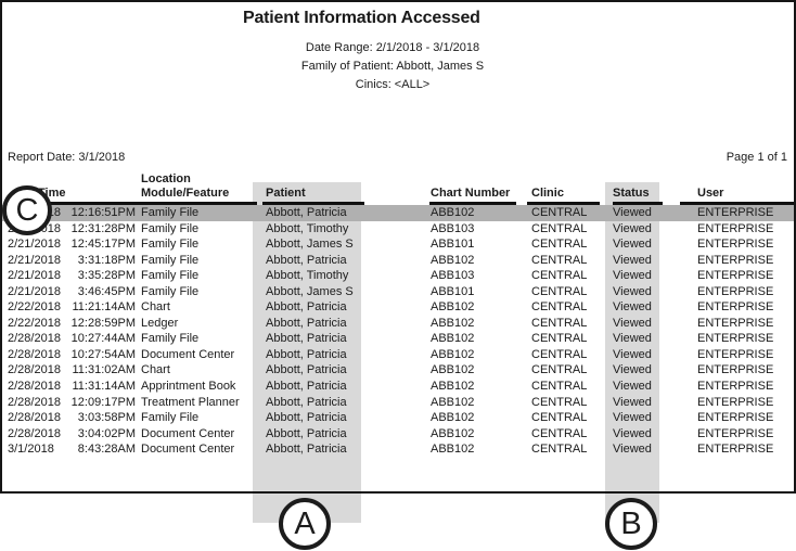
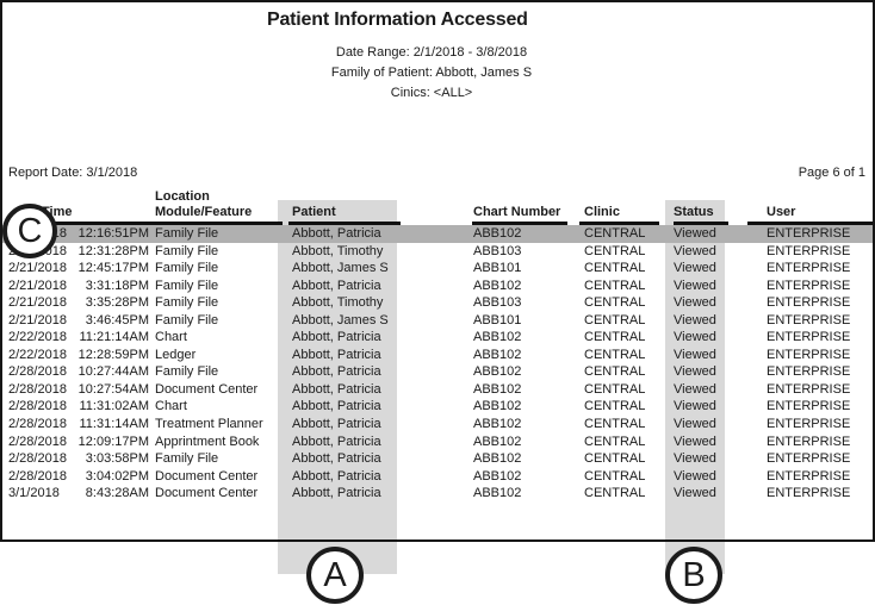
  Patient Information Accessed
- Date Range: 2/1/2018 - 3/1/2018
+ Date Range: 2/1/2018 - 3/8/2018
  Family of Patient: Abbott, James S
  Cinics: <ALL>
  Report Date: 3/1/2018
- Page 1 of 1
+ Page 6 of 1
  ime
  Location
  Module/Feature
  Patient
  Chart Number
  Clinic
  Status
  User
  12:16:51PM
  Family File
  Abbott, Patricia
  ABB102
  CENTRAL
  Viewed
  ENTERPRISE
  12:31:28PM
  Family File
  Abbott, Timothy
  ABB103
  CENTRAL
  Viewed
  ENTERPRISE
  2/21/2018
  12:45:17PM
  Family File
  Abbott, James S
  ABB101
  CENTRAL
  Viewed
  ENTERPRISE
  2/21/2018
  3:31:18PM
  Family File
  Abbott, Patricia
  ABB102
  CENTRAL
  Viewed
  ENTERPRISE
  2/21/2018
  3:35:28PM
  Family File
  Abbott, Timothy
  ABB103
  CENTRAL
  Viewed
  ENTERPRISE
  2/21/2018
  3:46:45PM
  Family File
  Abbott, James S
  ABB101
  CENTRAL
  Viewed
  ENTERPRISE
  2/22/2018
  11:21:14AM
  Chart
  Abbott, Patricia
  ABB102
  CENTRAL
  Viewed
  ENTERPRISE
  2/22/2018
  12:28:59PM
  Ledger
  Abbott, Patricia
  ABB102
  CENTRAL
  Viewed
  ENTERPRISE
  2/28/2018
  10:27:44AM
  Family File
  Abbott, Patricia
  ABB102
  CENTRAL
  Viewed
  ENTERPRISE
  2/28/2018
  10:27:54AM
  Document Center
  Abbott, Patricia
  ABB102
  CENTRAL
  Viewed
  ENTERPRISE
  2/28/2018
  11:31:02AM
  Chart
  Abbott, Patricia
  ABB102
  CENTRAL
  Viewed
  ENTERPRISE
  2/28/2018
  11:31:14AM
- Apprintment Book
+ Treatment Planner
  Abbott, Patricia
  ABB102
  CENTRAL
  Viewed
  ENTERPRISE
  2/28/2018
  12:09:17PM
- Treatment Planner
+ Apprintment Book
  Abbott, Patricia
  ABB102
  CENTRAL
  Viewed
  ENTERPRISE
  2/28/2018
  3:03:58PM
  Family File
  Abbott, Patricia
  ABB102
  CENTRAL
  Viewed
  ENTERPRISE
  2/28/2018
  3:04:02PM
  Document Center
  Abbott, Patricia
  ABB102
  CENTRAL
  Viewed
  ENTERPRISE
  3/1/2018
  8:43:28AM
  Document Center
  Abbott, Patricia
  ABB102
  CENTRAL
  Viewed
  ENTERPRISE
  C
  A
  B
